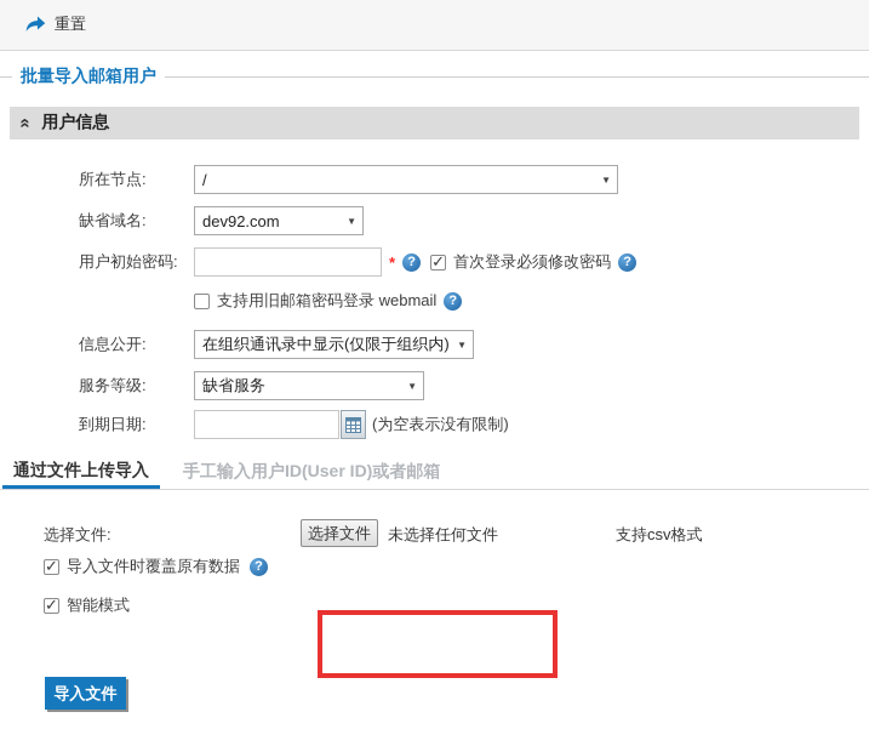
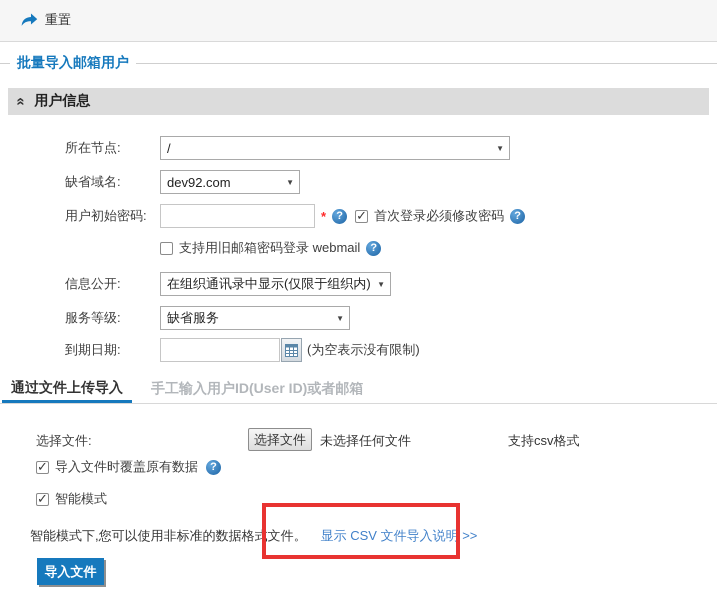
  重置
  批量导入邮箱用户
  用户信息
  所在节点:
  /
  ▼
  缺省域名:
  dev92.com
  ▼
  用户初始密码:
  *
  ?
  ✓
  首次登录必须修改密码
  ?
  支持用旧邮箱密码登录 webmail
  ?
  信息公开:
  在组织通讯录中显示(仅限于组织内)
  ▼
  服务等级:
  缺省服务
  ▼
  到期日期:
  (为空表示没有限制)
  通过文件上传导入
  手工输入用户ID(User ID)或者邮箱
  选择文件:
  选择文件
  未选择任何文件
  支持csv格式
  ✓
  导入文件时覆盖原有数据
  ?
  ✓
  智能模式
+ 智能模式下,您可以使用非标准的数据格式文件。
+ 显示 CSV 文件导入说明 >>
  导入文件
